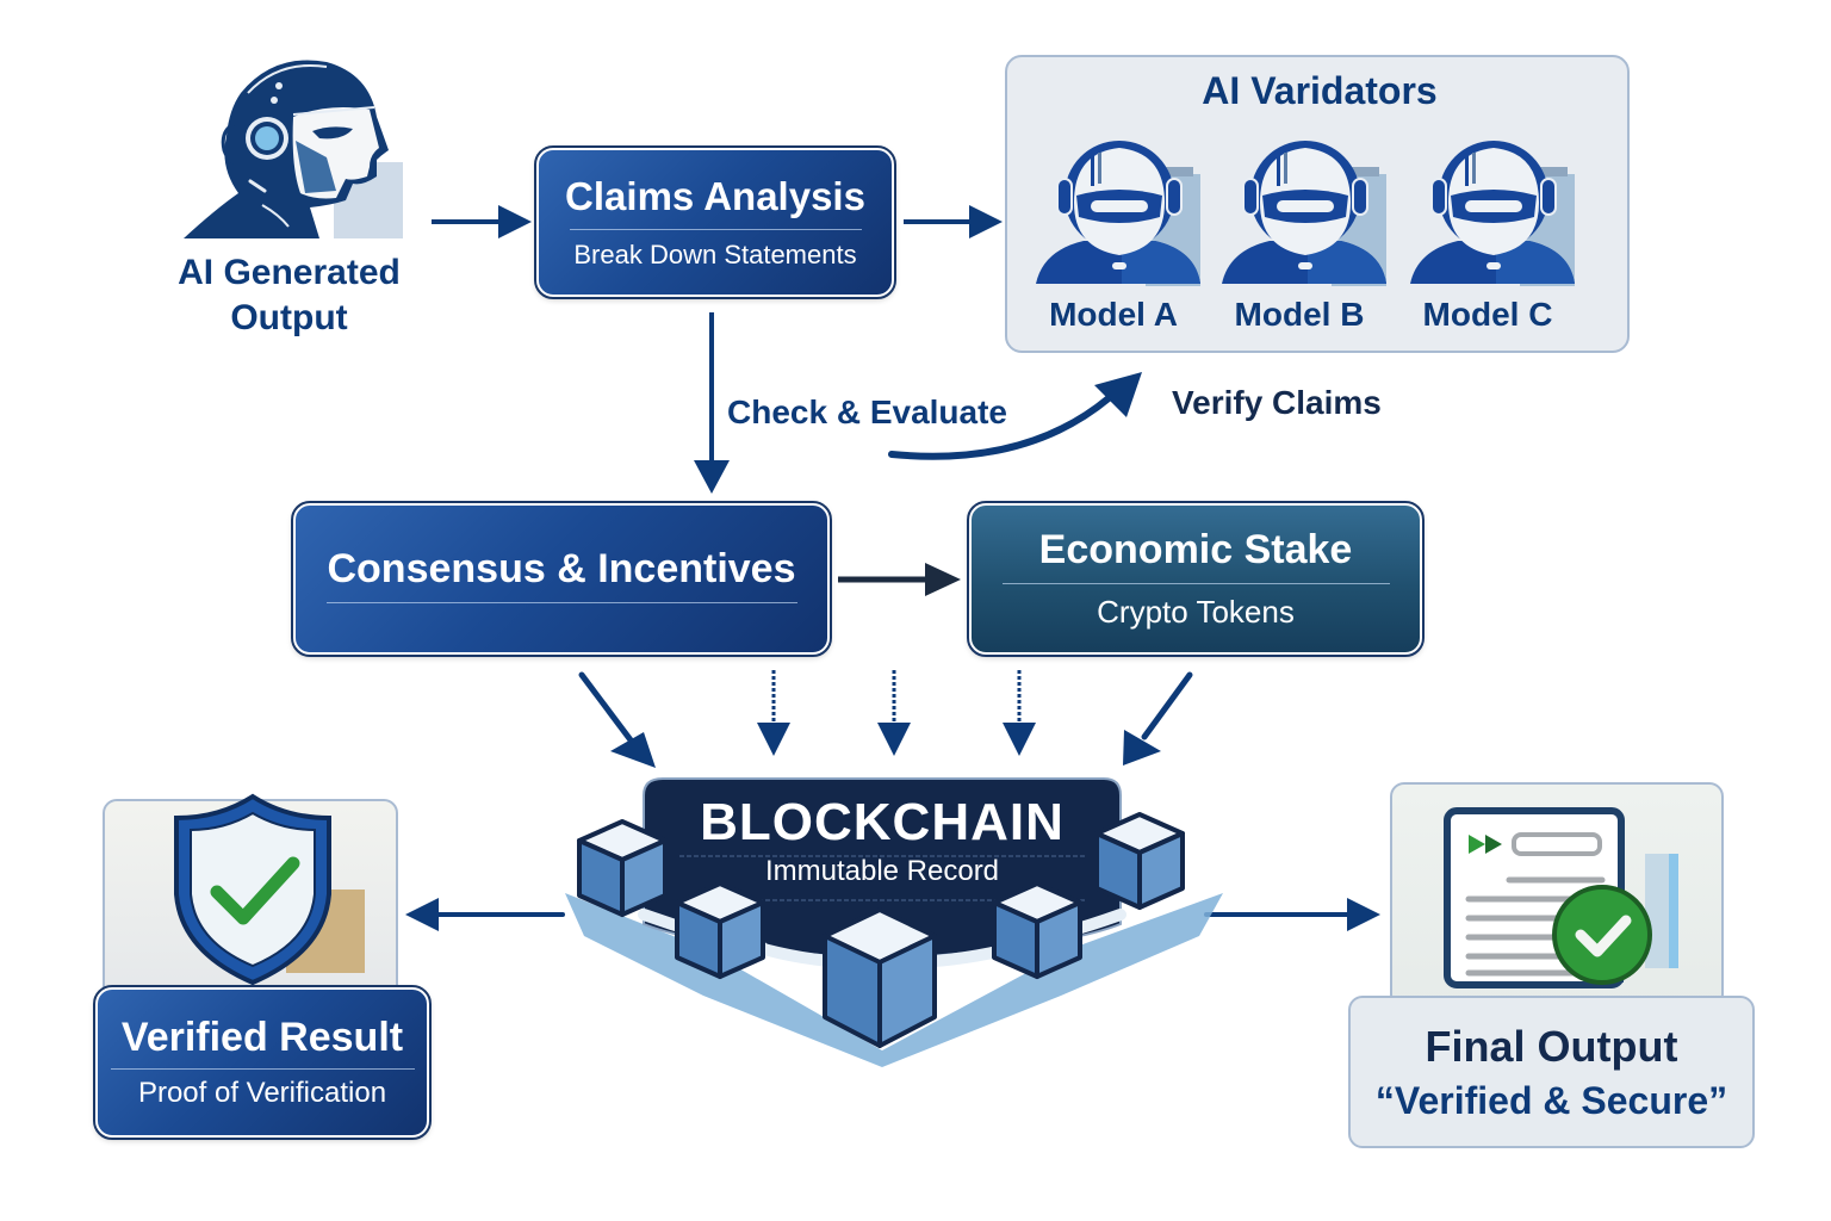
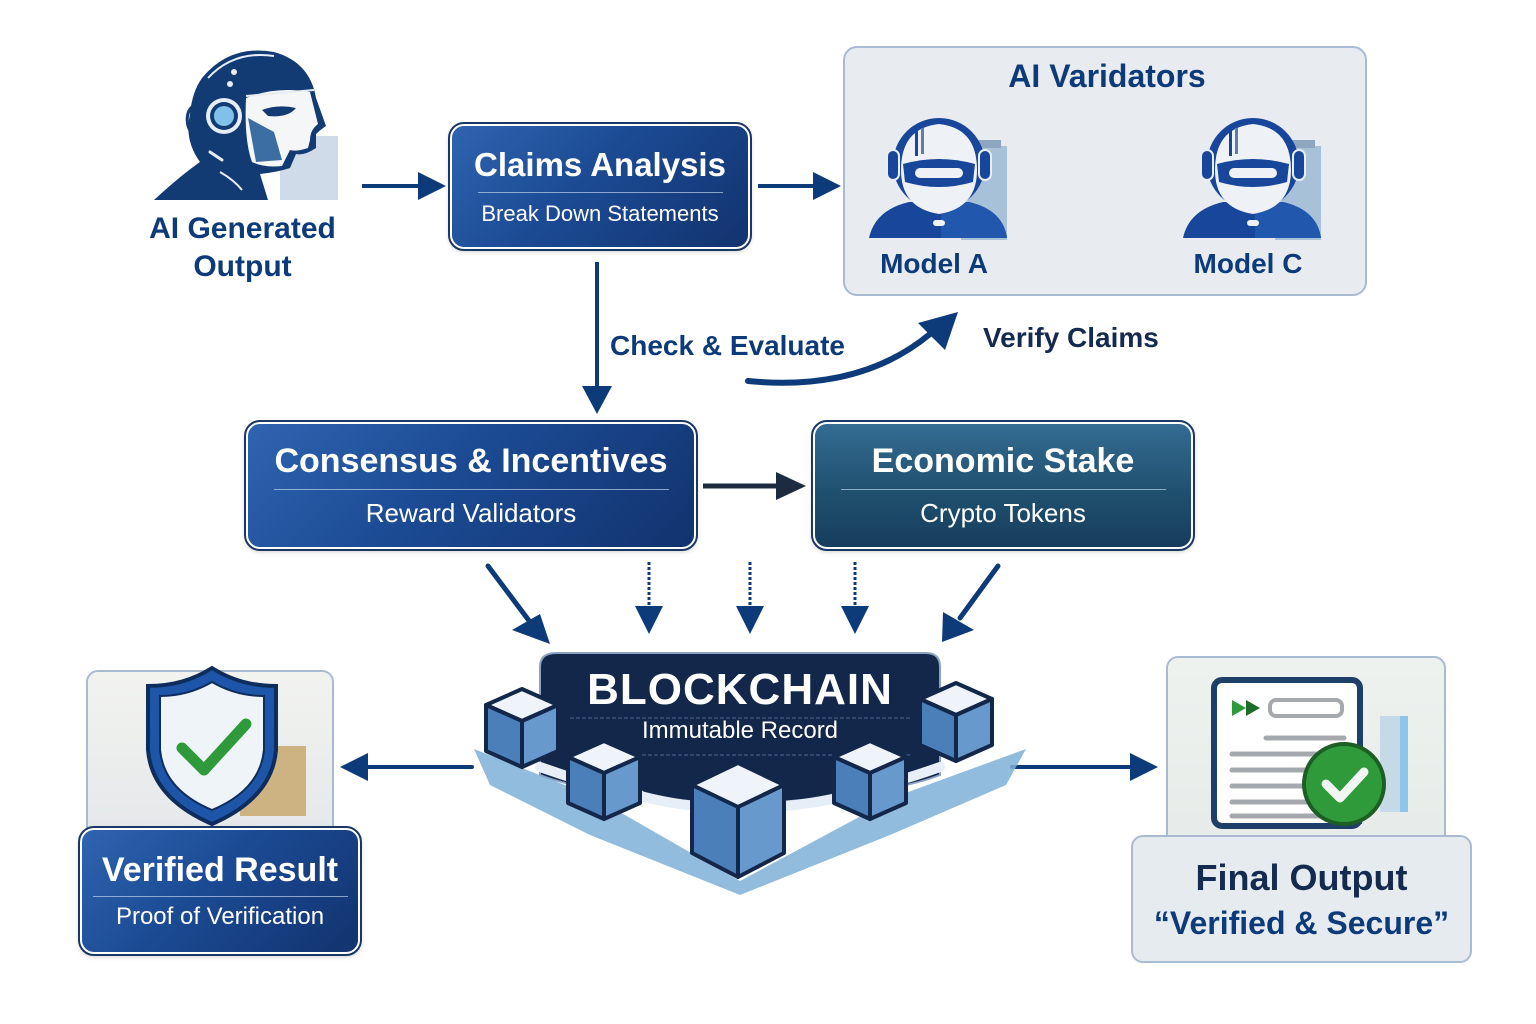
  AI Generated
  Output
  Claims Analysis
  Break Down Statements
  AI Varidators
  Model A
- Model B
  Model C
  Check & Evaluate
  Verify Claims
  Consensus & Incentives
+ Reward Validators
  Economic Stake
  Crypto Tokens
  BLOCKCHAIN
  Immutable Record
  Verified Result
  Proof of Verification
  Final Output
  “Verified & Secure”
